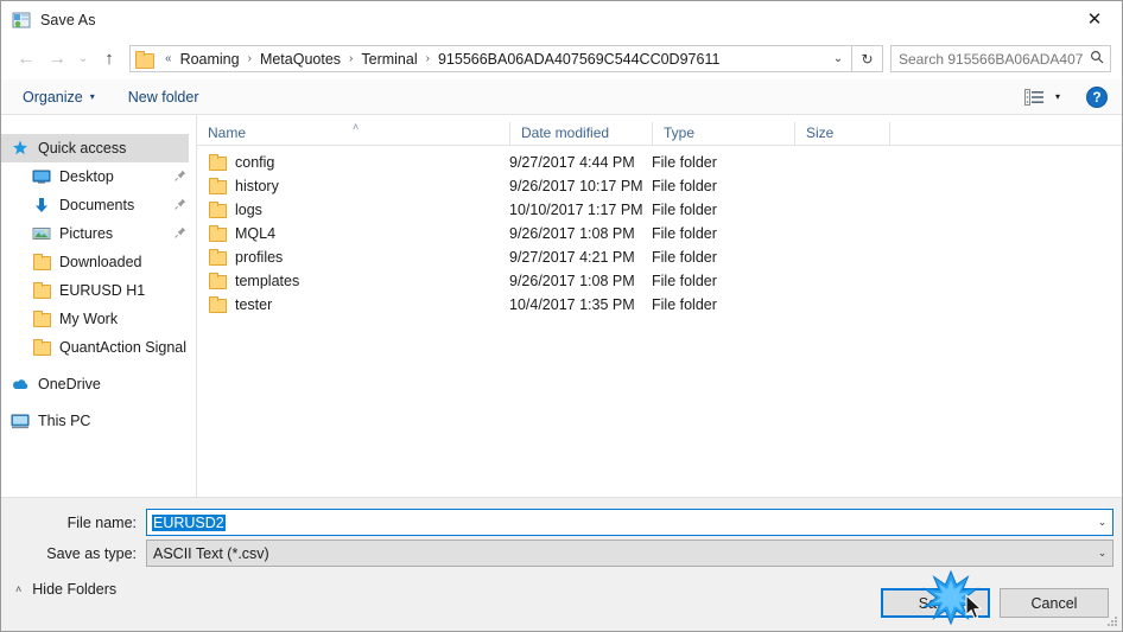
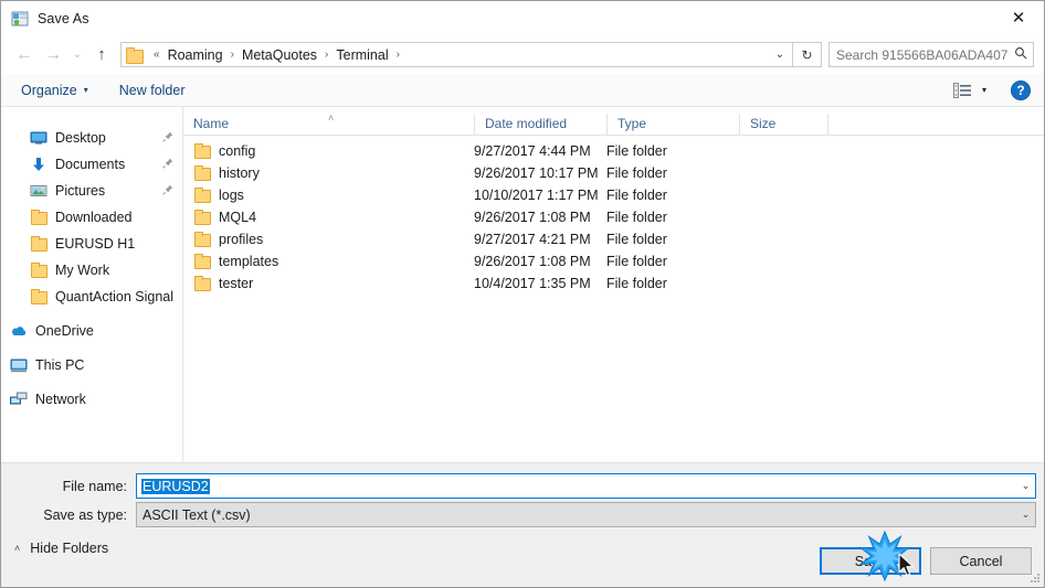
  Save As
  ✕
  ←
  →
  ⌄
  ↑
  «
  Roaming
  ›
  MetaQuotes
  ›
  Terminal
  ›
- 915566BA06ADA407569C544CC0D97611
  ⌄
  ↻
  Search 915566BA06ADA407
  Organize
  ▾
  New folder
  ▾
  ?
- Quick access
  Desktop
  Documents
  Pictures
  Downloaded
  EURUSD H1
  My Work
  QuantAction Signal
  OneDrive
  This PC
+ Network
  Name
  ˄
  Date modified
  Type
  Size
  config
  9/27/2017 4:44 PM
  File folder
  history
  9/26/2017 10:17 PM
  File folder
  logs
  10/10/2017 1:17 PM
  File folder
  MQL4
  9/26/2017 1:08 PM
  File folder
  profiles
  9/27/2017 4:21 PM
  File folder
  templates
  9/26/2017 1:08 PM
  File folder
  tester
  10/4/2017 1:35 PM
  File folder
  File name:
  EURUSD2
  ⌄
  Save as type:
  ASCII Text (*.csv)
  ⌄
  ˄
  Hide Folders
  Cancel
